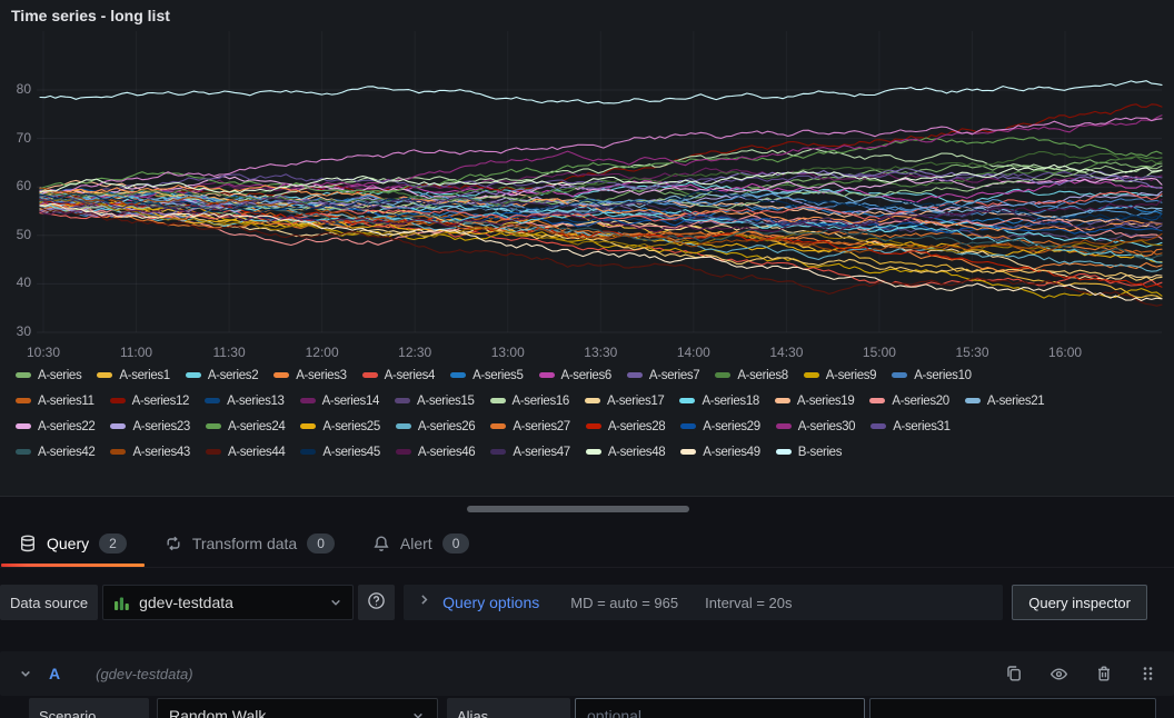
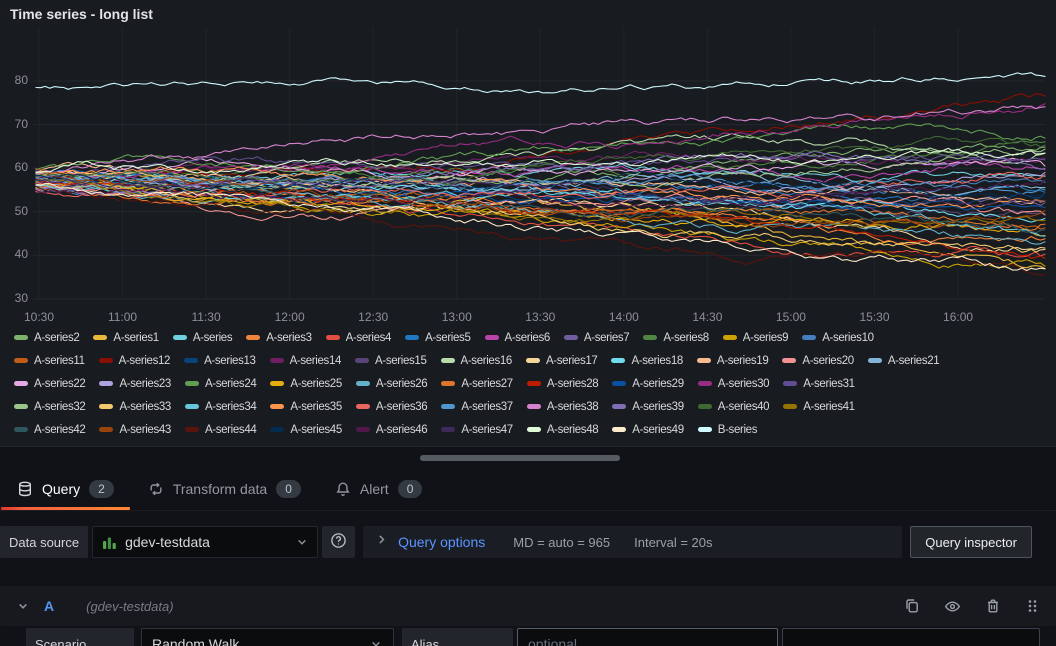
  Time series - long list
  30
  40
  50
  60
  70
  80
  10:30
  11:00
  11:30
  12:00
  12:30
  13:00
  13:30
  14:00
  14:30
  15:00
  15:30
  16:00
- A-series
+ A-series2
  A-series1
- A-series2
+ A-series
  A-series3
  A-series4
  A-series5
  A-series6
  A-series7
  A-series8
  A-series9
  A-series10
  A-series11
  A-series12
  A-series13
  A-series14
  A-series15
  A-series16
  A-series17
  A-series18
  A-series19
  A-series20
  A-series21
  A-series22
  A-series23
  A-series24
  A-series25
  A-series26
  A-series27
  A-series28
  A-series29
  A-series30
  A-series31
+ A-series32
+ A-series33
+ A-series34
+ A-series35
+ A-series36
+ A-series37
+ A-series38
+ A-series39
+ A-series40
+ A-series41
  A-series42
  A-series43
  A-series44
  A-series45
  A-series46
  A-series47
  A-series48
  A-series49
  B-series
  Query
  2
  Transform data
  0
  Alert
  0
  Data source
  gdev-testdata
  Query options
  MD = auto = 965
  Interval = 20s
  Query inspector
  A
  (gdev-testdata)
  Scenario
  Random Walk
  Alias
  optional
